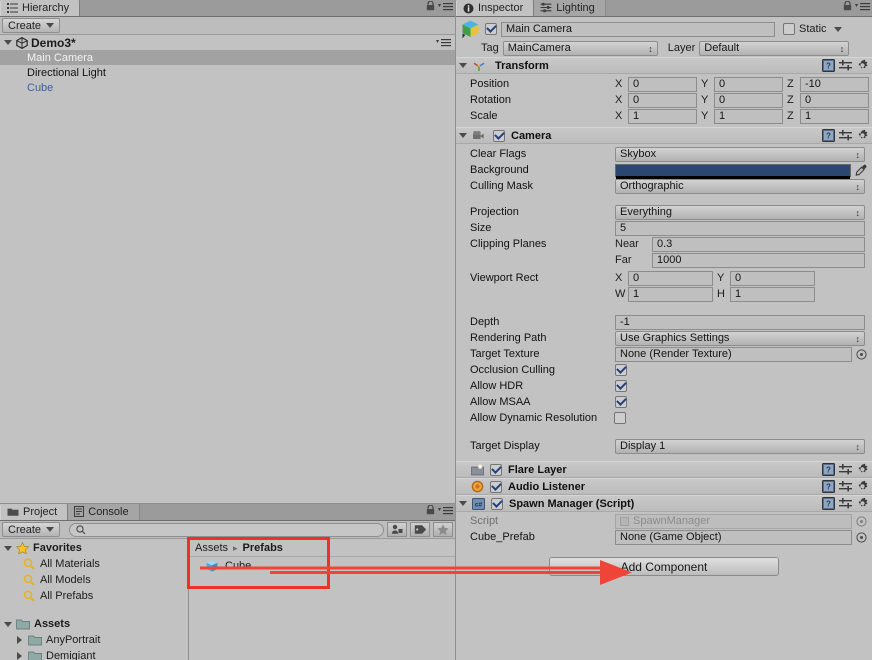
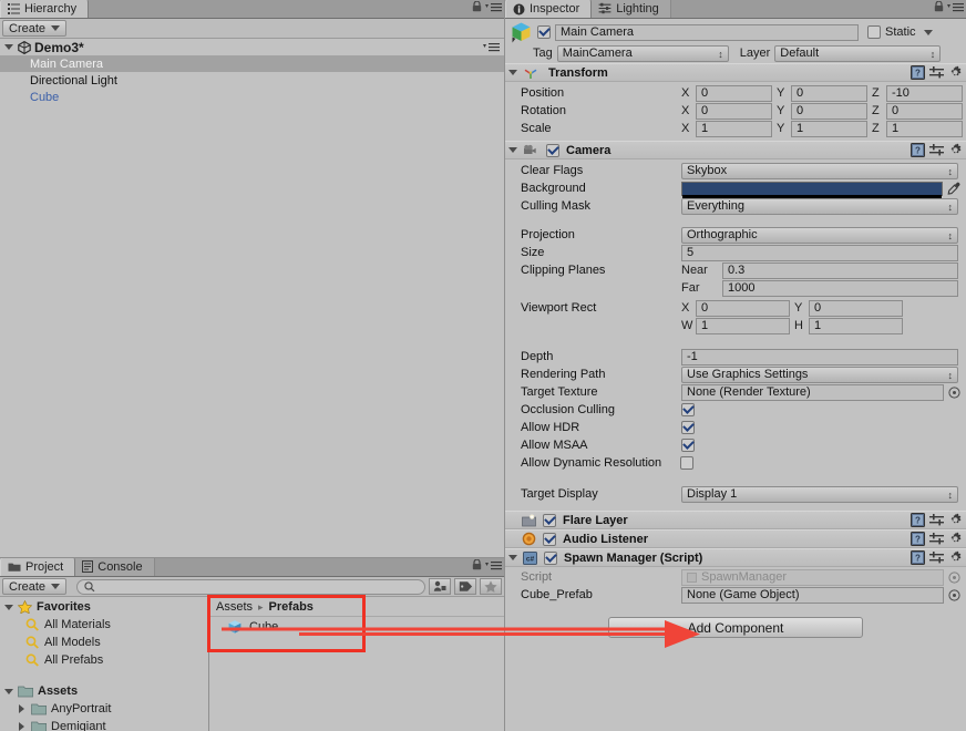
  Hierarchy
  Create
  Demo3*
  Main Camera
  Directional Light
  Cube
  Project
  Console
  Create
  Favorites
  All Materials
  All Models
  All Prefabs
  Assets
  AnyPortrait
  Demigiant
  Assets
  ▸
  Prefabs
  Cube
  Inspector
  Lighting
  Main Camera
  Static
  Tag
  MainCamera
  Layer
  Default
  Transform
  ?
  Position
  X
  0
  Y
  0
  Z
  -10
  Rotation
  X
  0
  Y
  0
  Z
  0
  Scale
  X
  1
  Y
  1
  Z
  1
  Camera
  ?
  Clear Flags
  Skybox
  Background
  Culling Mask
- Orthographic
+ Everything
  Projection
- Everything
+ Orthographic
  Size
  5
  Clipping Planes
  Near
  0.3
  Far
  1000
  Viewport Rect
  X
  0
  Y
  0
  W
  1
  H
  1
  Depth
  -1
  Rendering Path
  Use Graphics Settings
  Target Texture
  None (Render Texture)
  Occlusion Culling
  Allow HDR
  Allow MSAA
  Allow Dynamic Resolution
  Target Display
  Display 1
  Flare Layer
  ?
  Audio Listener
  ?
  Spawn Manager (Script)
  ?
  Script
  SpawnManager
  Cube_Prefab
  None (Game Object)
  Add Component
